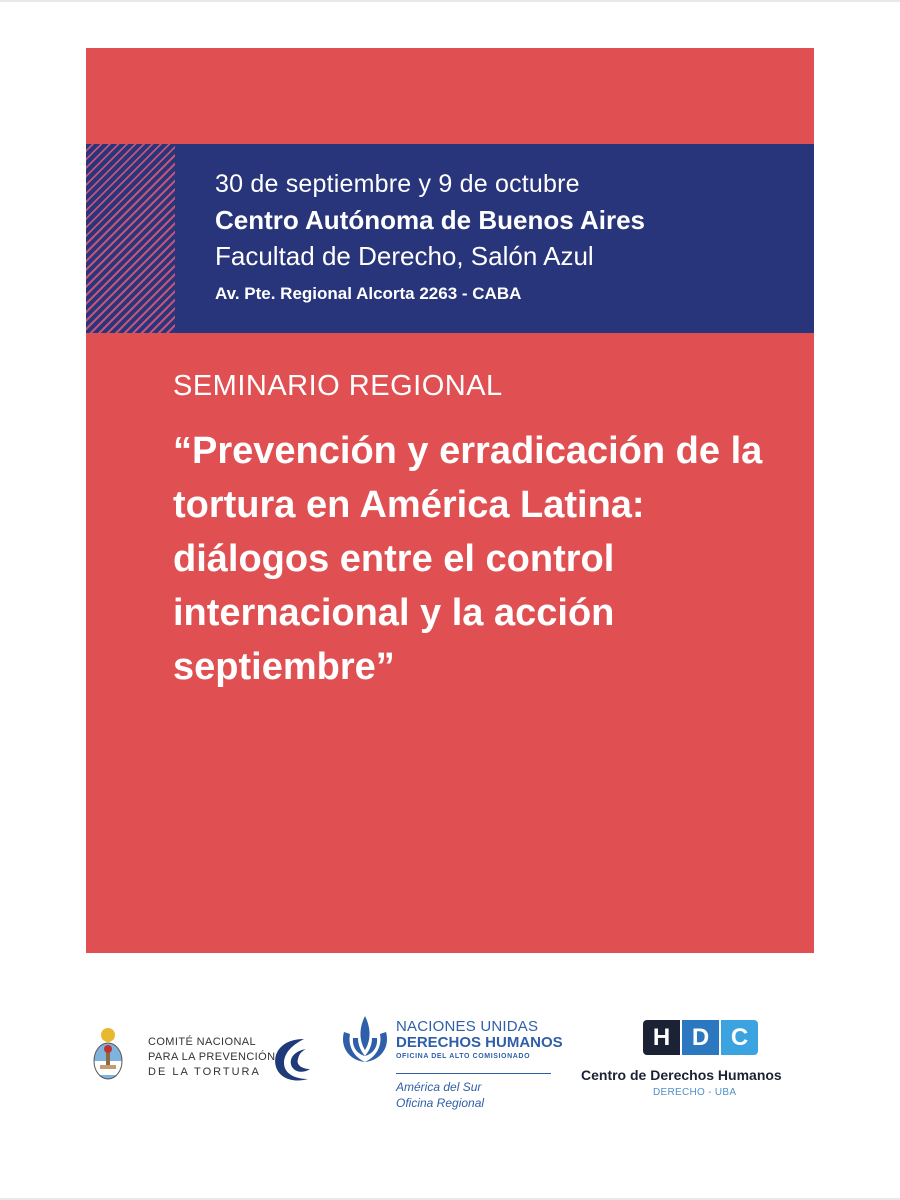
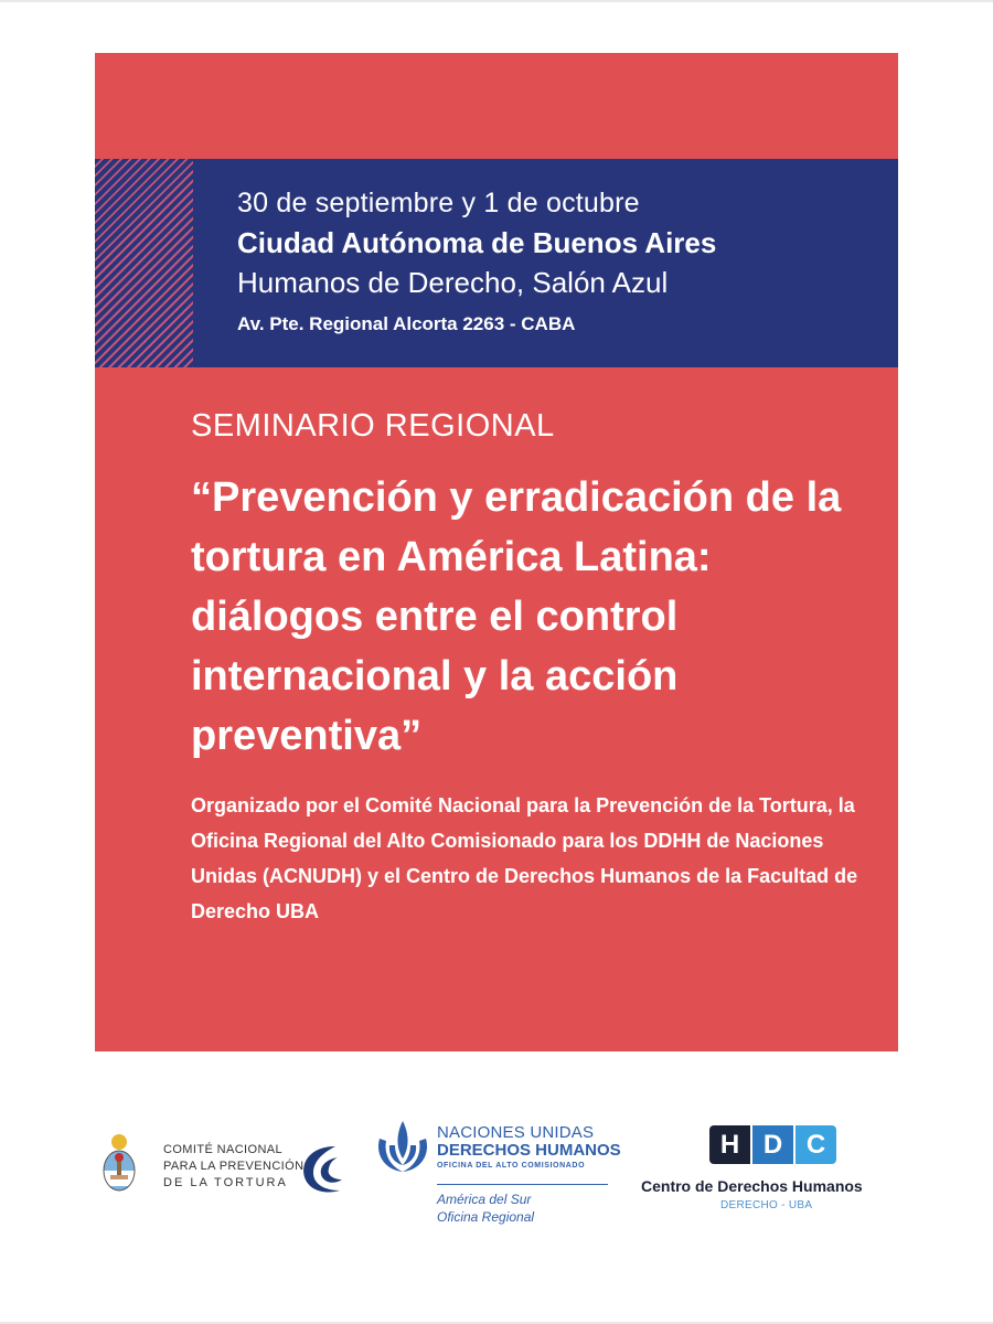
- 30 de septiembre y 9 de octubre
+ 30 de septiembre y 1 de octubre
- Centro Autónoma de Buenos Aires
+ Ciudad Autónoma de Buenos Aires
- Facultad de Derecho, Salón Azul
+ Humanos de Derecho, Salón Azul
  Av. Pte. Regional Alcorta 2263 - CABA
  SEMINARIO REGIONAL
- “Prevención y erradicación de la tortura en América Latina: diálogos entre el control internacional y la acción septiembre”
+ “Prevención y erradicación de la tortura en América Latina: diálogos entre el control internacional y la acción preventiva”
+ Organizado por el Comité Nacional para la Prevención de la Tortura, la Oficina Regional del Alto Comisionado para los DDHH de Naciones Unidas (ACNUDH) y el Centro de Derechos Humanos de la Facultad de Derecho UBA
  COMITÉ NACIONAL
  PARA LA PREVENCIÓN
  DE LA TORTURA
  NACIONES UNIDAS
  DERECHOS HUMANOS
  América del Sur
  Oficina Regional
  H
  D
  C
  Centro de Derechos Humanos
  DERECHO - UBA
